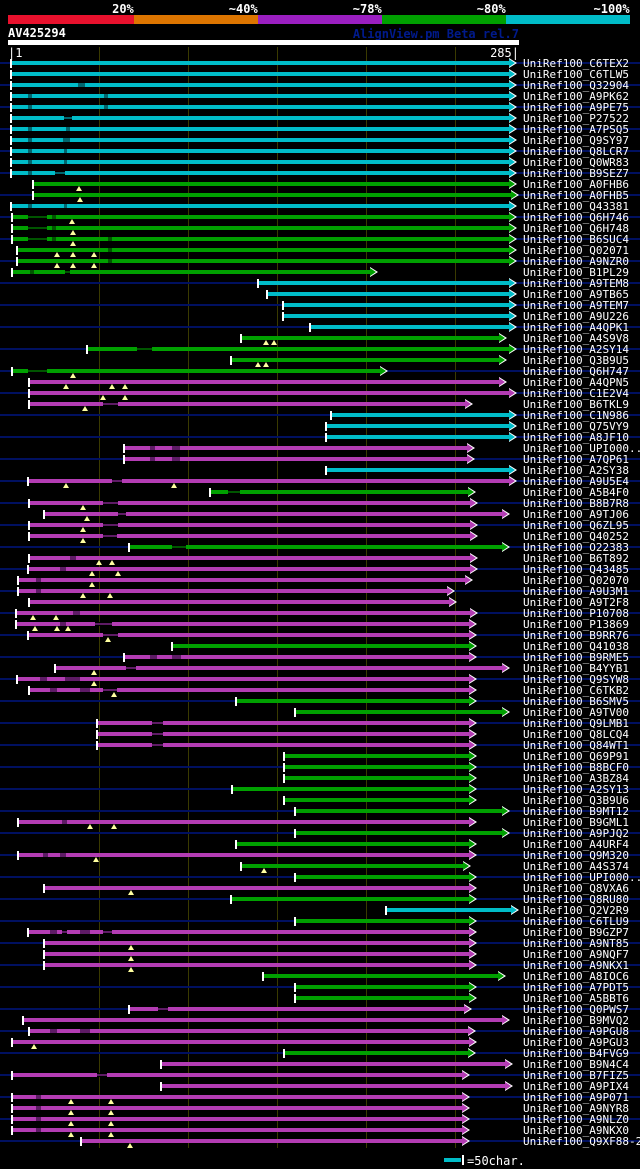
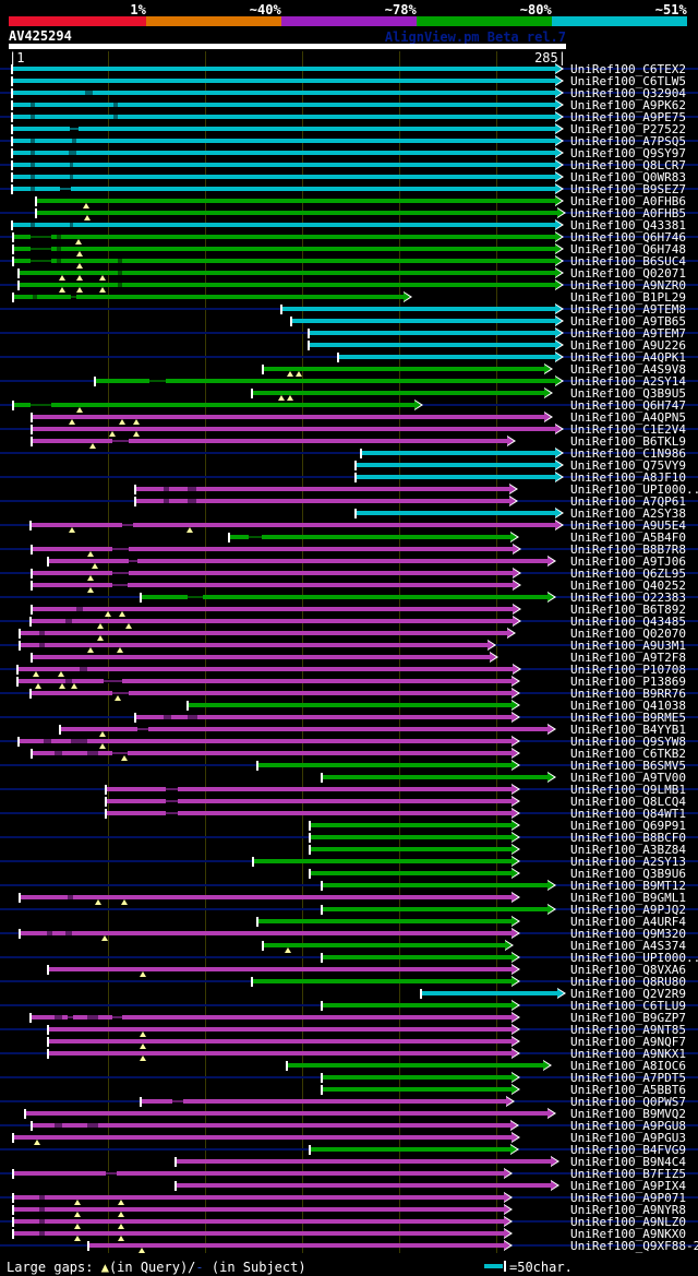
- 20%
+ 1%
  ~40%
  ~78%
  ~80%
- ~100%
+ ~51%
  AV425294
  AlignView.pm Beta rel.7
  |1
  285|
  UniRef100_C6TEX2
  UniRef100_C6TLW5
  UniRef100_Q32904
  UniRef100_A9PK62
  UniRef100_A9PE75
  UniRef100_P27522
  UniRef100_A7PSQ5
  UniRef100_Q9SY97
  UniRef100_Q8LCR7
  UniRef100_Q0WR83
  UniRef100_B9SEZ7
  UniRef100_A0FHB6
  UniRef100_A0FHB5
  UniRef100_Q43381
  UniRef100_Q6H746
  UniRef100_Q6H748
  UniRef100_B6SUC4
  UniRef100_Q02071
  UniRef100_A9NZR0
  UniRef100_B1PL29
  UniRef100_A9TEM8
  UniRef100_A9TB65
  UniRef100_A9TEM7
  UniRef100_A9U226
  UniRef100_A4QPK1
  UniRef100_A4S9V8
  UniRef100_A2SY14
  UniRef100_Q3B9U5
  UniRef100_Q6H747
  UniRef100_A4QPN5
  UniRef100_C1E2V4
  UniRef100_B6TKL9
  UniRef100_C1N986
  UniRef100_Q75VY9
  UniRef100_A8JF10
  UniRef100_UPI000..
  UniRef100_A7QP61
  UniRef100_A2SY38
  UniRef100_A9U5E4
  UniRef100_A5B4F0
  UniRef100_B8B7R8
  UniRef100_A9TJ06
  UniRef100_Q6ZL95
  UniRef100_Q40252
  UniRef100_O22383
  UniRef100_B6T892
  UniRef100_Q43485
  UniRef100_Q02070
  UniRef100_A9U3M1
  UniRef100_A9T2F8
  UniRef100_P10708
  UniRef100_P13869
  UniRef100_B9RR76
  UniRef100_Q41038
  UniRef100_B9RME5
  UniRef100_B4YYB1
  UniRef100_Q9SYW8
  UniRef100_C6TKB2
  UniRef100_B6SMV5
  UniRef100_A9TV00
  UniRef100_Q9LMB1
  UniRef100_Q8LCQ4
  UniRef100_Q84WT1
  UniRef100_Q69P91
  UniRef100_B8BCF0
  UniRef100_A3BZ84
  UniRef100_A2SY13
  UniRef100_Q3B9U6
  UniRef100_B9MT12
  UniRef100_B9GML1
  UniRef100_A9PJQ2
  UniRef100_A4URF4
  UniRef100_Q9M320
  UniRef100_A4S374
  UniRef100_UPI000..
  UniRef100_Q8VXA6
  UniRef100_Q8RU80
  UniRef100_Q2V2R9
  UniRef100_C6TLU9
  UniRef100_B9GZP7
  UniRef100_A9NT85
  UniRef100_A9NQF7
  UniRef100_A9NKX1
  UniRef100_A8IOC6
  UniRef100_A7PDT5
  UniRef100_A5BBT6
  UniRef100_Q0PWS7
  UniRef100_B9MVQ2
  UniRef100_A9PGU8
  UniRef100_A9PGU3
  UniRef100_B4FVG9
  UniRef100_B9N4C4
  UniRef100_B7FIZ5
  UniRef100_A9PIX4
  UniRef100_A9P071
  UniRef100_A9NYR8
  UniRef100_A9NLZ0
  UniRef100_A9NKX0
  UniRef100_Q9XF88-2
+ Large gaps: ▲(in Query)/- (in Subject)
  =50char.
